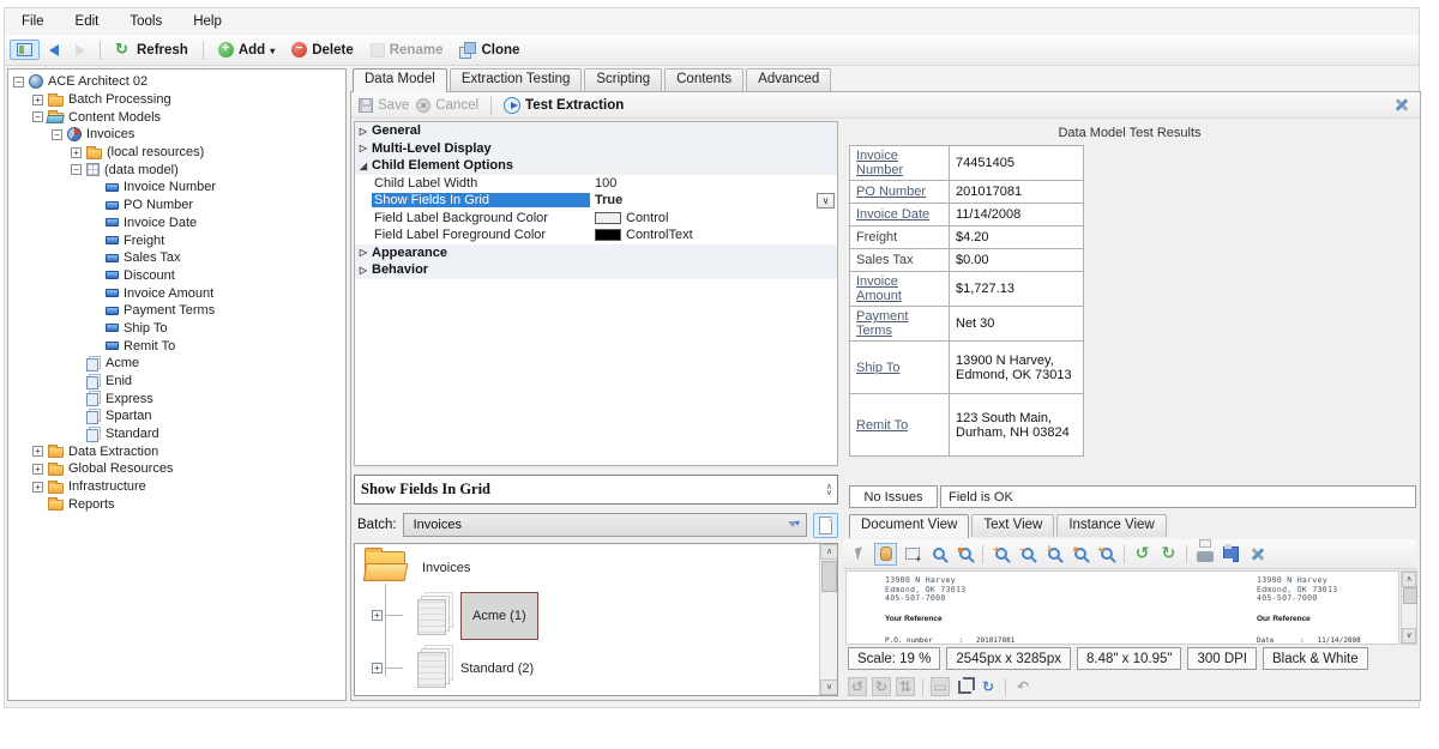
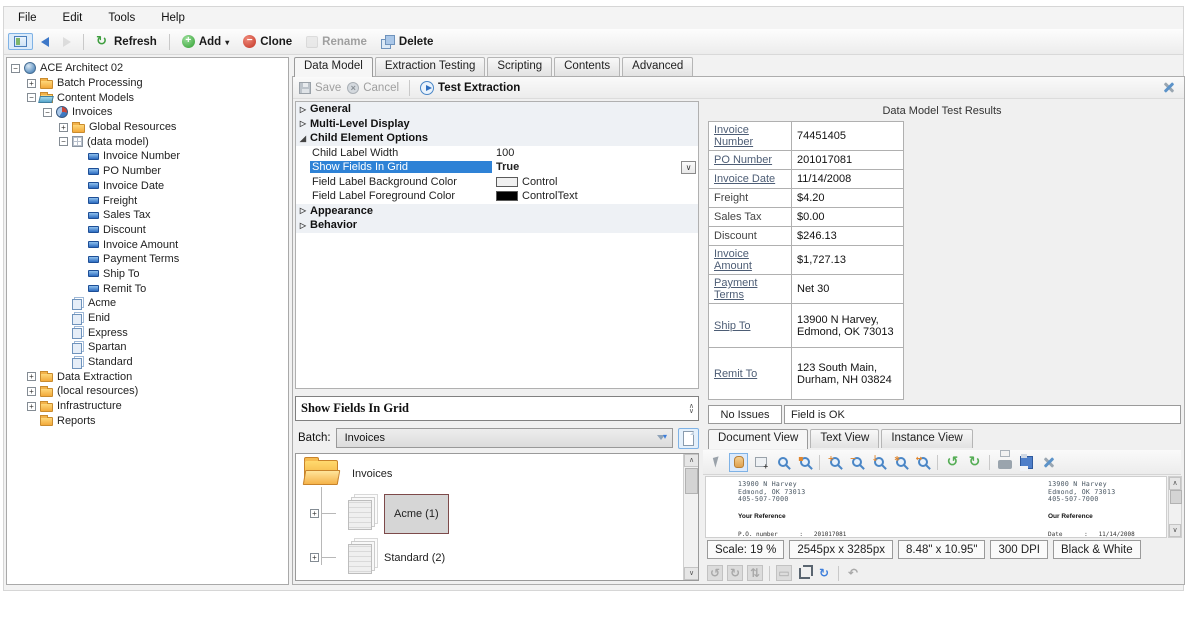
  File
  Edit
  Tools
  Help
  Refresh
  Add
- Delete
+ Clone
  Rename
- Clone
+ Delete
  −
  ACE Architect 02
  +
  Batch Processing
  −
  Content Models
  −
  Invoices
  +
- (local resources)
+ Global Resources
  −
  (data model)
  Invoice Number
  PO Number
  Invoice Date
  Freight
  Sales Tax
  Discount
  Invoice Amount
  Payment Terms
  Ship To
  Remit To
  Acme
  Enid
  Express
  Spartan
  Standard
  +
  Data Extraction
  +
- Global Resources
+ (local resources)
  +
  Infrastructure
  Reports
  Data Model
  Extraction Testing
  Scripting
  Contents
  Advanced
  Save
  Cancel
  Test Extraction
  ▷
  General
  ▷
  Multi-Level Display
  ◢
  Child Element Options
  Child Label Width
  100
  Show Fields In Grid
  True
  ∨
  Field Label Background Color
  Control
  Field Label Foreground Color
  ControlText
  ▷
  Appearance
  ▷
  Behavior
  Data Model Test Results
  Invoice Number	74451405
  PO Number	201017081
  Invoice Date	11/14/2008
  Freight	$4.20
  Sales Tax	$0.00
+ Discount	$246.13
  Invoice Amount	$1,727.13
  Payment Terms	Net 30
  Ship To	13900 N Harvey,Edmond, OK 73013
  Remit To	123 South Main,Durham, NH 03824
  Show Fields In Grid
  ∧
  ∨
  Batch:
  Invoices
  Invoices
  +
  Acme (1)
  +
  Standard (2)
  ∧
  ∨
  No Issues
  Field is OK
  Document View
  Text View
  Instance View
  ↺
  ↻
  13900 N Harvey
  Edmond, OK 73013
  405-507-7000
  13900 N Harvey
  Edmond, OK 73013
  405-507-7000
  ∧
  ∨
  Scale: 19 %
  2545px x 3285px
  8.48" x 10.95"
  300 DPI
  Black & White
  ↺
  ↻
  ⇅
  ▭
  ↻
  ↶
